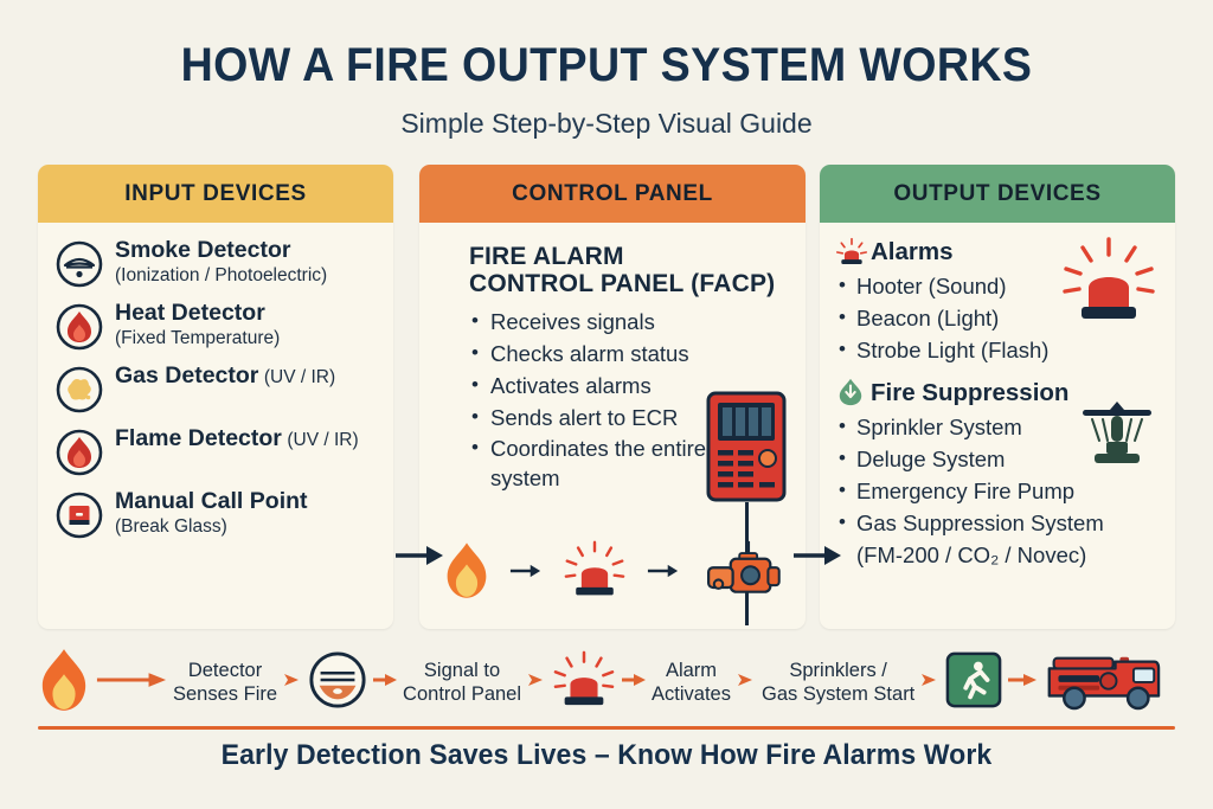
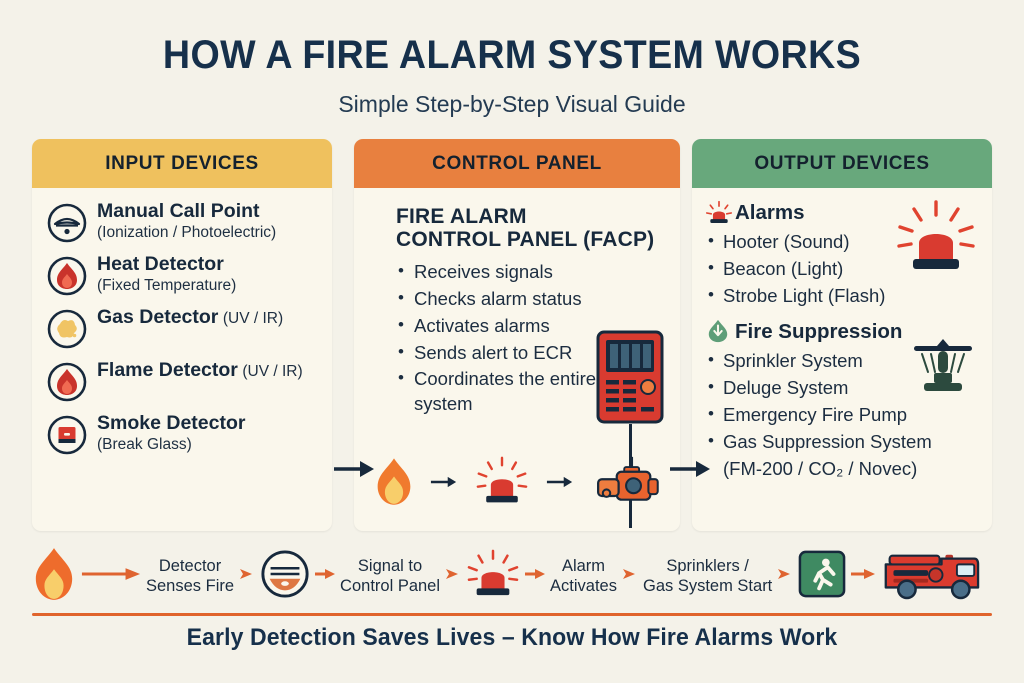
- HOW A FIRE OUTPUT SYSTEM WORKS
+ HOW A FIRE ALARM SYSTEM WORKS
  Simple Step-by-Step Visual Guide
  INPUT DEVICES
- Smoke Detector (Ionization / Photoelectric)
+ Manual Call Point (Ionization / Photoelectric)
  Heat Detector (Fixed Temperature)
  Gas Detector (UV / IR)
  Flame Detector (UV / IR)
- Manual Call Point (Break Glass)
+ Smoke Detector (Break Glass)
  CONTROL PANEL
  FIRE ALARM
  CONTROL PANEL (FACP)
  Receives signals
  Checks alarm status
  Activates alarms
  Sends alert to ECR
  Coordinates the entire system
  OUTPUT DEVICES
  Alarms
  Hooter (Sound)
  Beacon (Light)
  Strobe Light (Flash)
  Fire Suppression
  Sprinkler System
  Deluge System
  Emergency Fire Pump
  Gas Suppression System
  (FM-200 / CO₂ / Novec)
  Detector
  Senses Fire
  Signal to
  Control Panel
  Alarm
  Activates
  Sprinklers /
  Gas System Start
  Early Detection Saves Lives – Know How Fire Alarms Work
